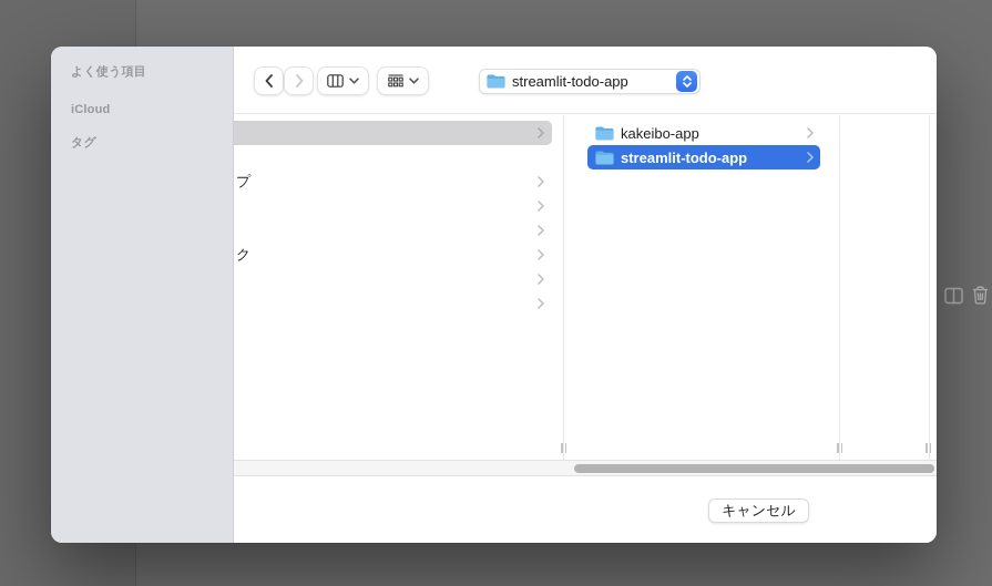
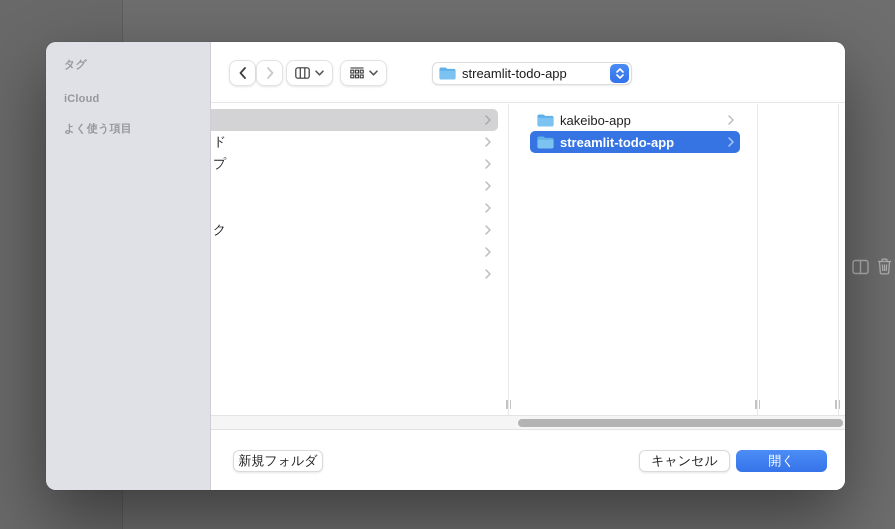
- よく使う項目
+ タグ
  iCloud
- タグ
+ よく使う項目
  streamlit-todo-app
+ ド
  プ
  ク
  kakeibo-app
  streamlit-todo-app
+ 新規フォルダ
  キャンセル
+ 開く
